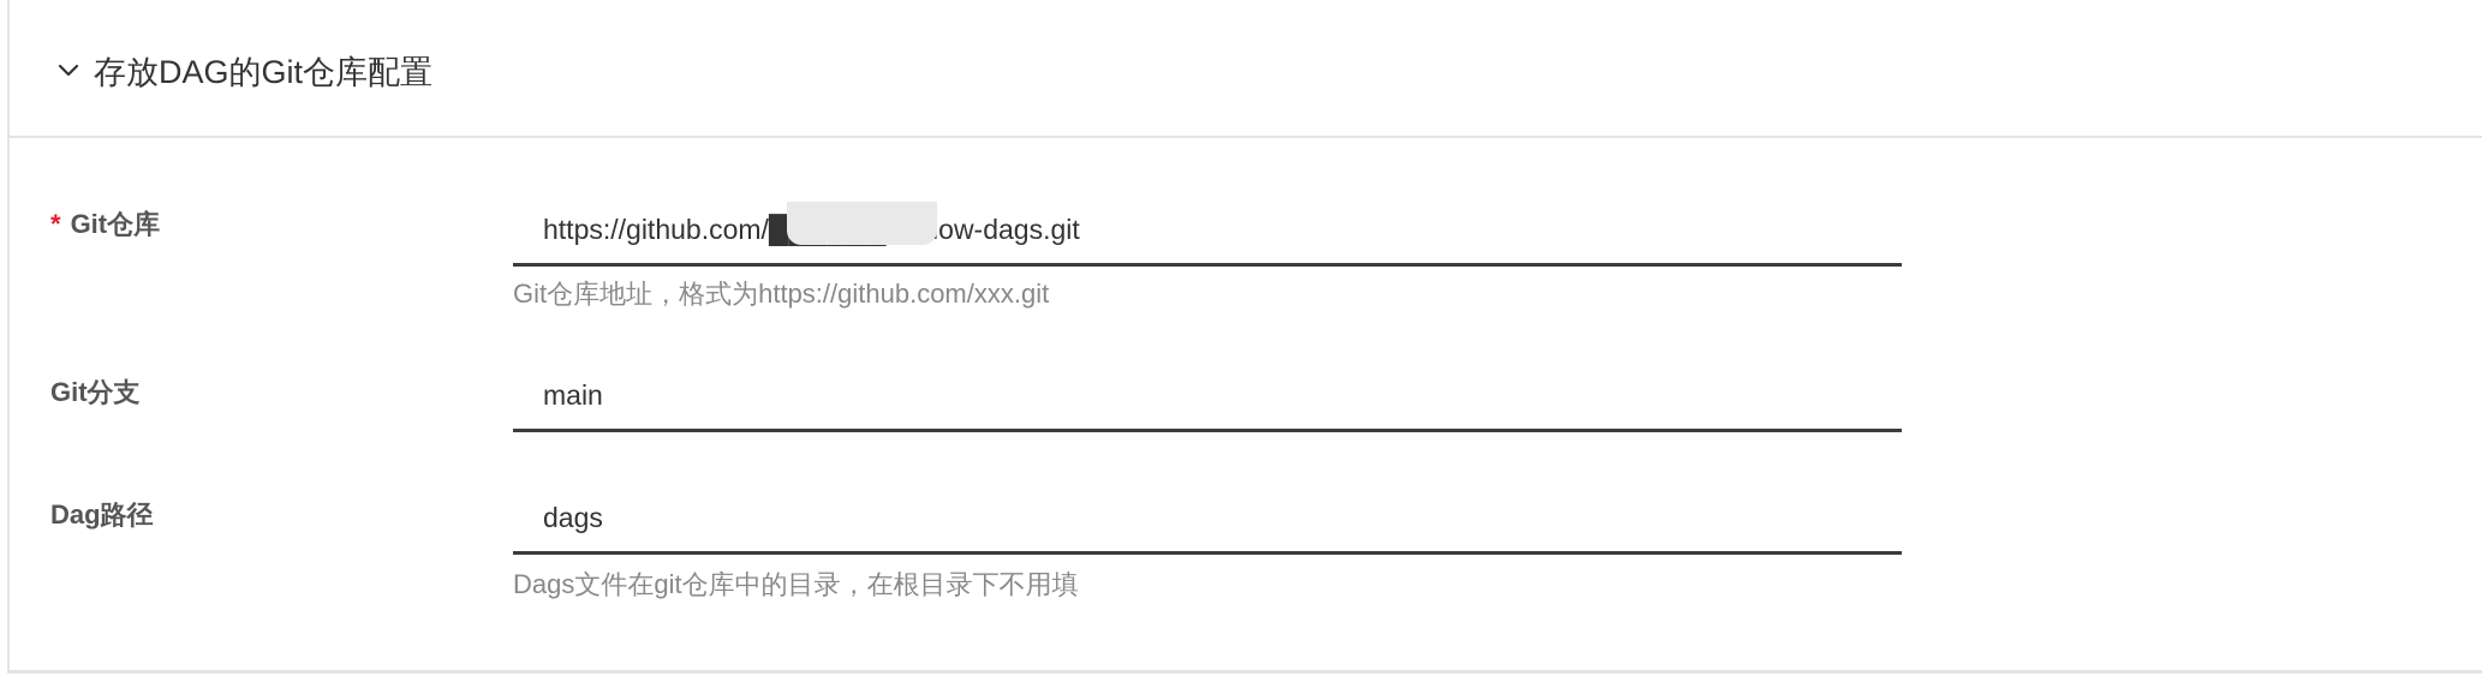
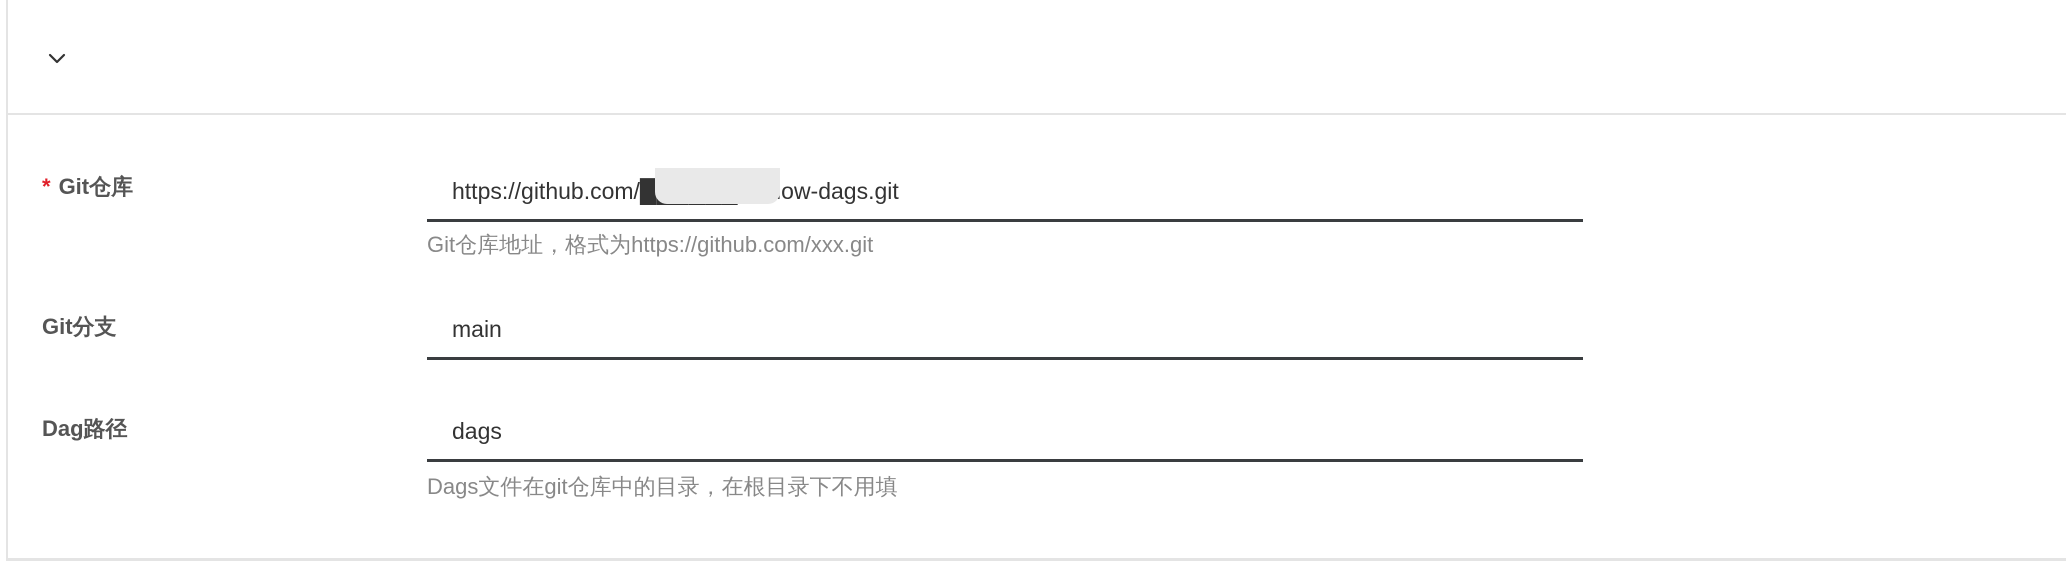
- 存放DAG的Git仓库配置
  * Git仓库
  https://github.com/█ow-dags.git
  Git仓库地址，格式为https://github.com/xxx.git
  Git分支
  main
  Dag路径
  dags
  Dags文件在git仓库中的目录，在根目录下不用填
